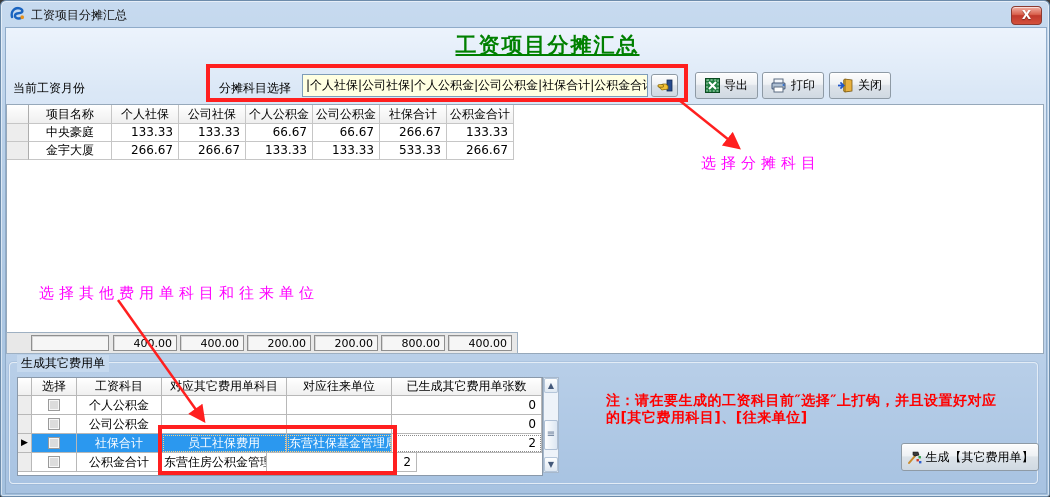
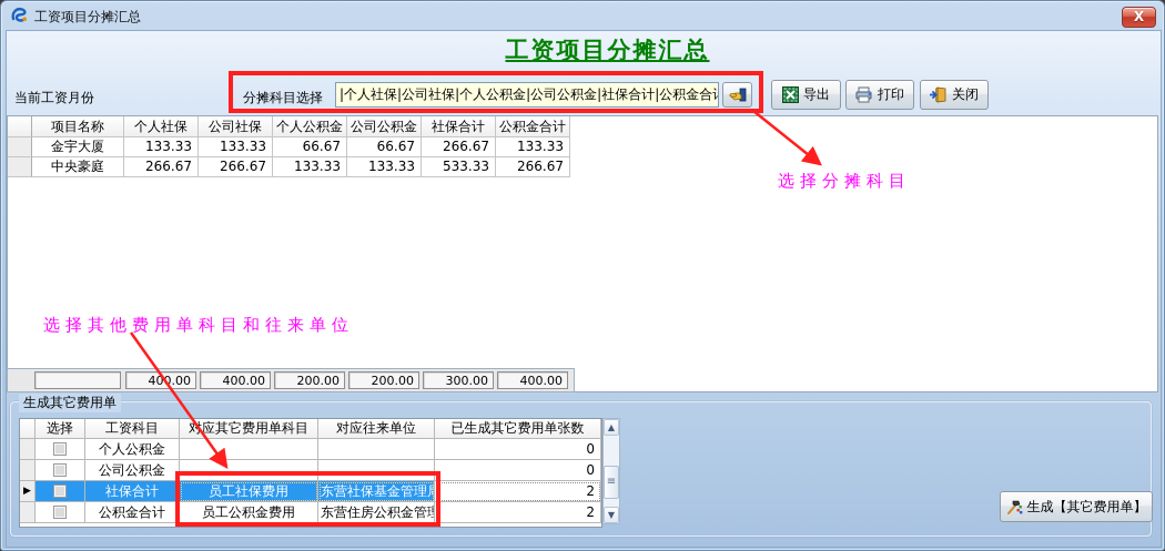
  工资项目分摊汇总
  X
  工资项目分摊汇总
  当前工资月份
  分摊科目选择
  |个人社保|公司社保|个人公积金|公司公积金|社保合计|公积金合
  导出
  打印
  关闭
  项目名称
  个人社保
  公司社保
  个人公积金
  公司公积金
  社保合计
  公积金合计
- 中央豪庭
+ 金宇大厦
  133.33
  133.33
  66.67
  66.67
  266.67
  133.33
- 金宇大厦
+ 中央豪庭
  266.67
  266.67
  133.33
  133.33
  533.33
  266.67
  400.00
  400.00
  200.00
  200.00
- 800.00
+ 300.00
  400.00
  生成其它费用单
  选择
  工资科目
  对应其它费用单科目
  对应往来单位
  已生成其它费用单张数
  个人公积金
  0
  公司公积金
  0
  ▶
  社保合计
  员工社保费用
  东营社保基金管理局
  2
  公积金合计
+ 员工公积金费用
  东营住房公积金管理
  2
  ▲
  ≡
  ▼
- 注：请在要生成的工资科目前″选择″上打钩，并且设置好对应的[其它费用科目]、[往来单位]
  生成【其它费用单】
  选择分摊科目
  选择其他费用单科目和往来单位
